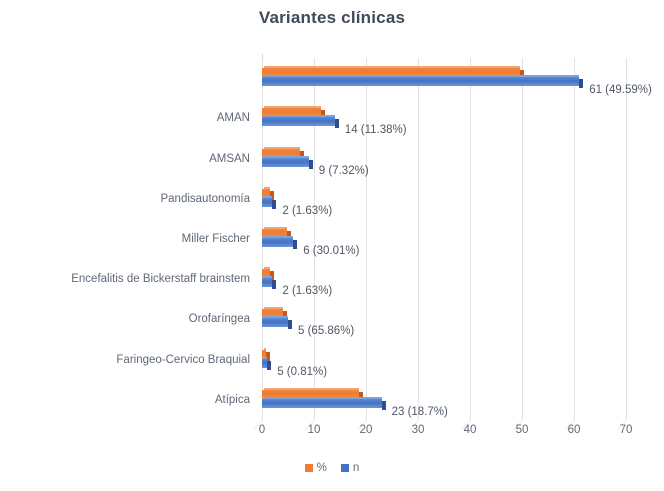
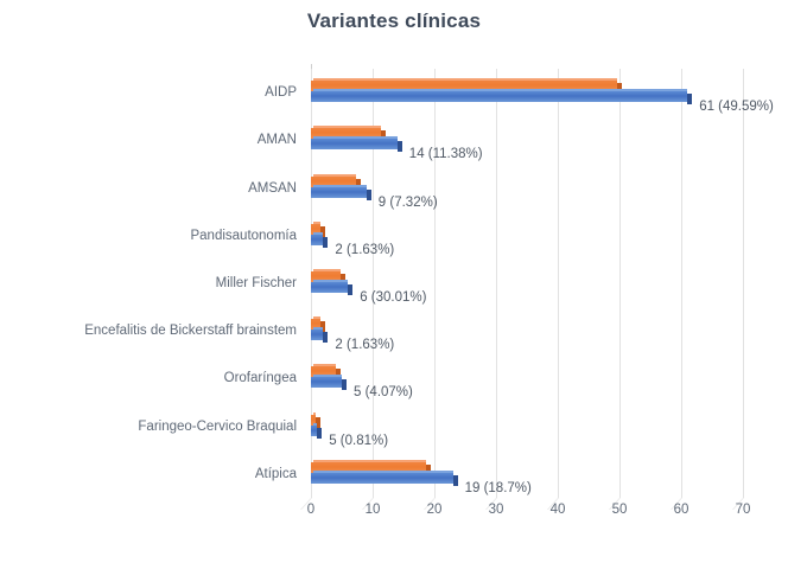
  Variantes clínicas
+ AIDP
  AMAN
  AMSAN
  Pandisautonomía
  Miller Fischer
  Encefalitis de Bickerstaff brainstem
  Orofaríngea
  Faringeo-Cervico Braquial
  Atípica
  61 (49.59%)
  14 (11.38%)
  9 (7.32%)
  2 (1.63%)
  6 (30.01%)
  2 (1.63%)
- 5 (65.86%)
+ 5 (4.07%)
  5 (0.81%)
- 23 (18.7%)
+ 19 (18.7%)
  0
  10
  20
  30
  40
  50
  60
  70
- %
- n
